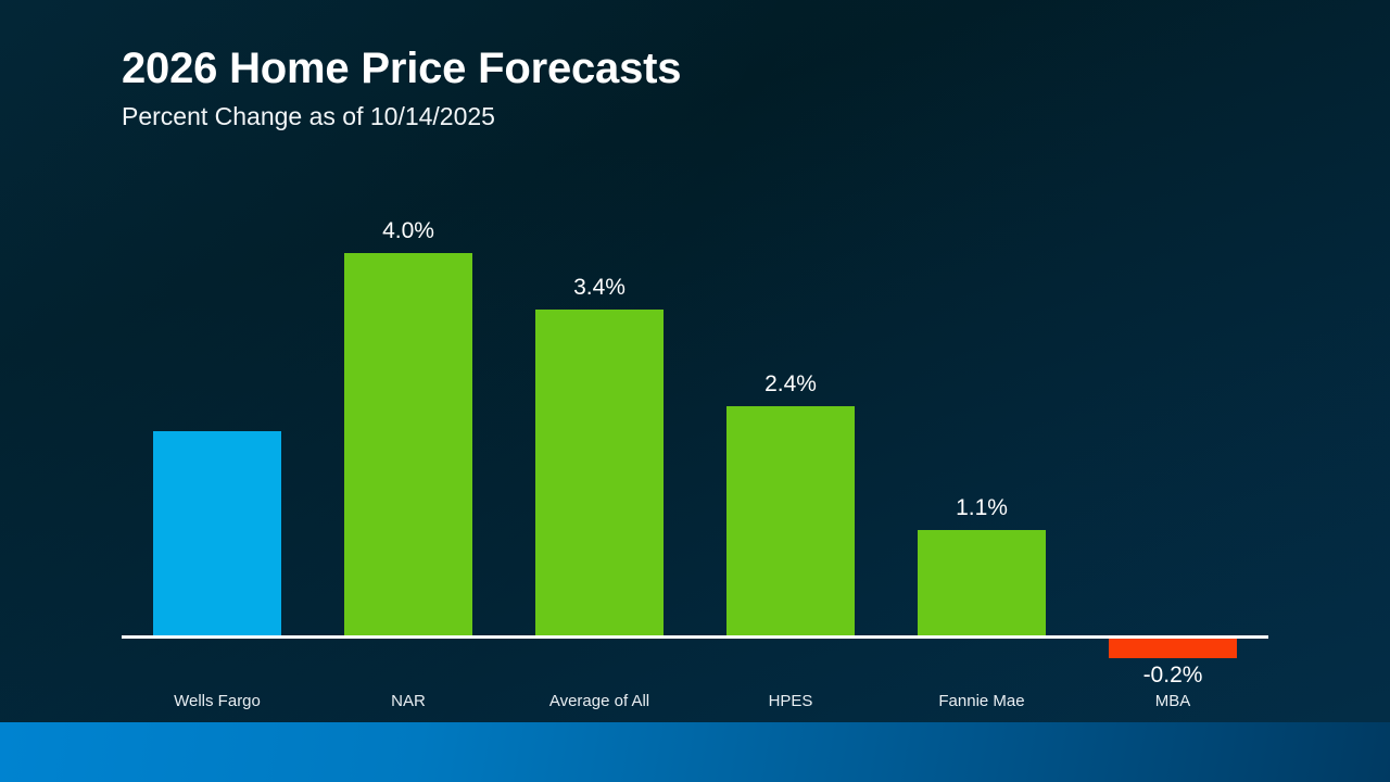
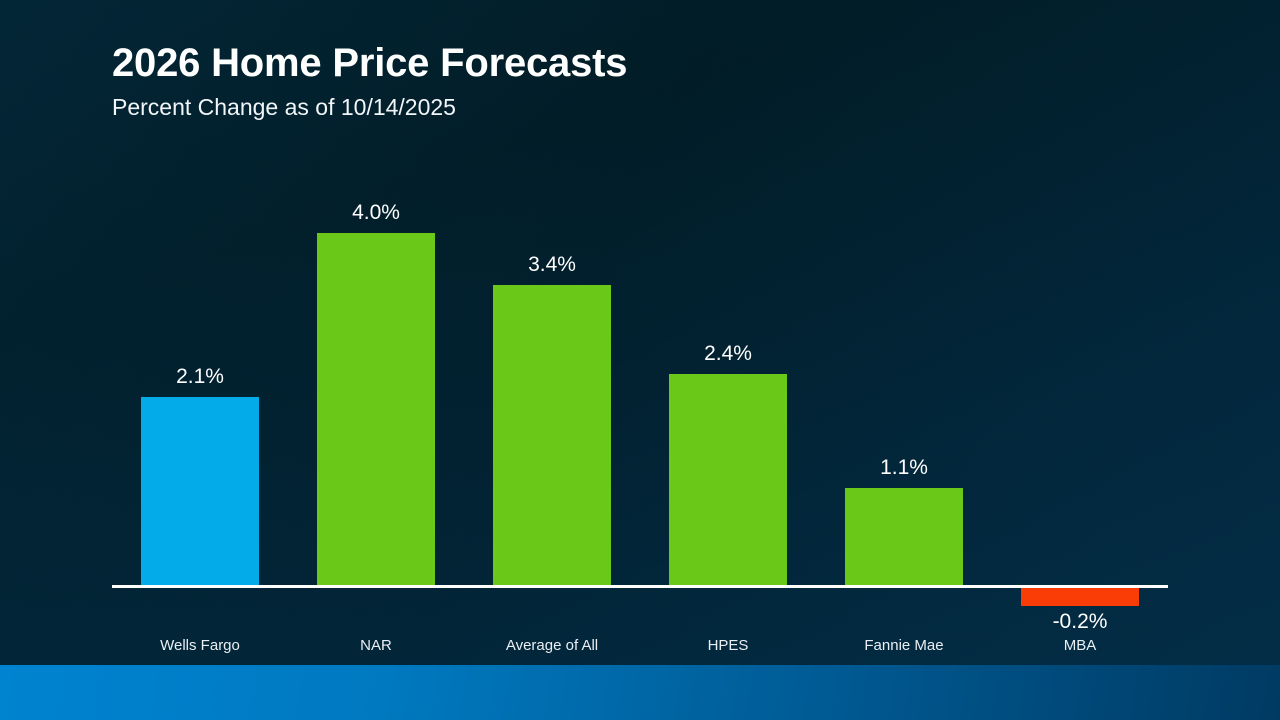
  2026 Home Price Forecasts
  Percent Change as of 10/14/2025
+ 2.1%
  Wells Fargo
  4.0%
  NAR
  3.4%
  Average of All
  2.4%
  HPES
  1.1%
  Fannie Mae
  -0.2%
  MBA
